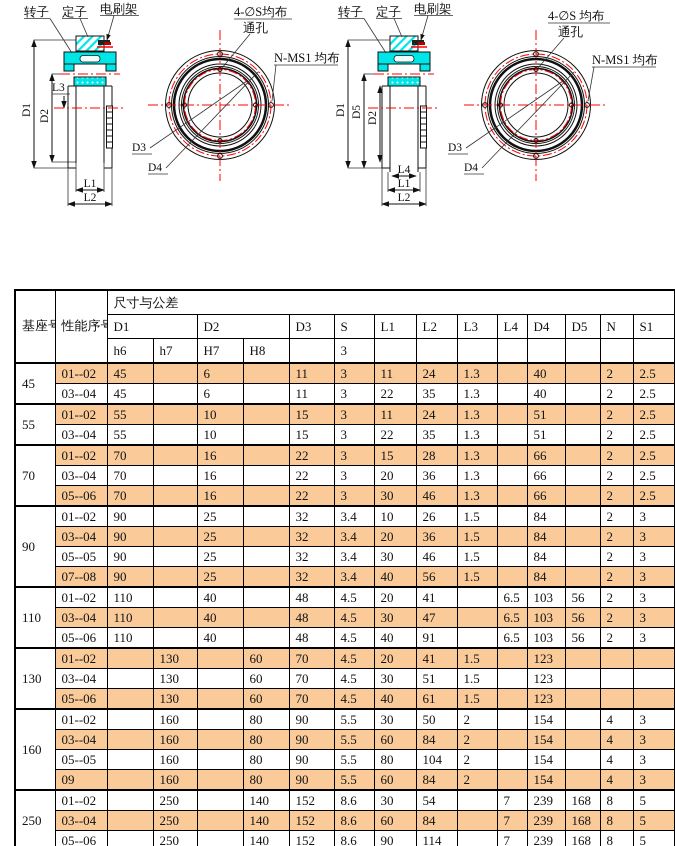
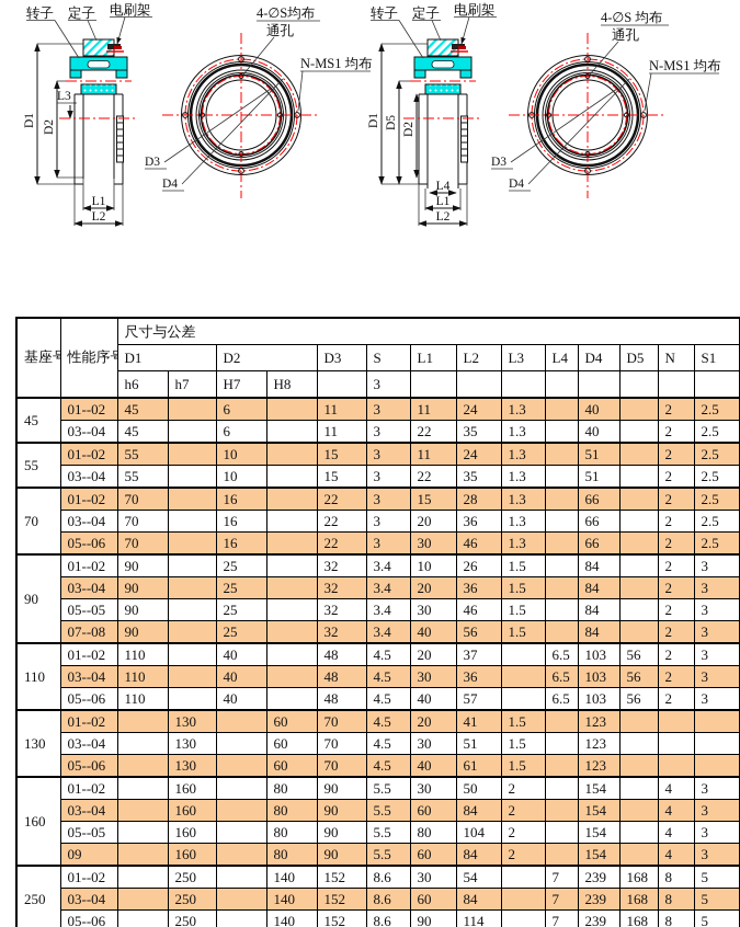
  L3
  L1
  L2
  转子
  定子
  电刷架
  4-∅S均布
  通孔
  N-MS1 均布
  D3
  D4
  L4
  L1
  L2
  转子
  定子
  电刷架
  4-∅S 均布
  通孔
  N-MS1 均布
  D3
  D4
  基座号	性能序	尺寸与公差
  D1	D2	D3	S	L1	L2	L3	L4	D4	D5	N	S1
  h6	h7	H7	H8		3
  45	01--02	45		6		11	3	11	24	1.3		40		2	2.5
  03--04	45		6		11	3	22	35	1.3		40		2	2.5
  55	01--02	55		10		15	3	11	24	1.3		51		2	2.5
  03--04	55		10		15	3	22	35	1.3		51		2	2.5
  70	01--02	70		16		22	3	15	28	1.3		66		2	2.5
  03--04	70		16		22	3	20	36	1.3		66		2	2.5
  05--06	70		16		22	3	30	46	1.3		66		2	2.5
  90	01--02	90		25		32	3.4	10	26	1.5		84		2	3
  03--04	90		25		32	3.4	20	36	1.5		84		2	3
  05--05	90		25		32	3.4	30	46	1.5		84		2	3
  07--08	90		25		32	3.4	40	56	1.5		84		2	3
- 110	01--02	110		40		48	4.5	20	41		6.5	103	56	2	3
+ 110	01--02	110		40		48	4.5	20	37		6.5	103	56	2	3
- 03--04	110		40		48	4.5	30	47		6.5	103	56	2	3
+ 03--04	110		40		48	4.5	30	36		6.5	103	56	2	3
- 05--06	110		40		48	4.5	40	91		6.5	103	56	2	3
+ 05--06	110		40		48	4.5	40	57		6.5	103	56	2	3
  130	01--02		130		60	70	4.5	20	41	1.5		123
  03--04		130		60	70	4.5	30	51	1.5		123
  05--06		130		60	70	4.5	40	61	1.5		123
  160	01--02		160		80	90	5.5	30	50	2		154		4	3
  03--04		160		80	90	5.5	60	84	2		154		4	3
  05--05		160		80	90	5.5	80	104	2		154		4	3
  09		160		80	90	5.5	60	84	2		154		4	3
  250	01--02		250		140	152	8.6	30	54		7	239	168	8	5
  03--04		250		140	152	8.6	60	84		7	239	168	8	5
  05--06		250		140	152	8.6	90	114		7	239	168	8	5
